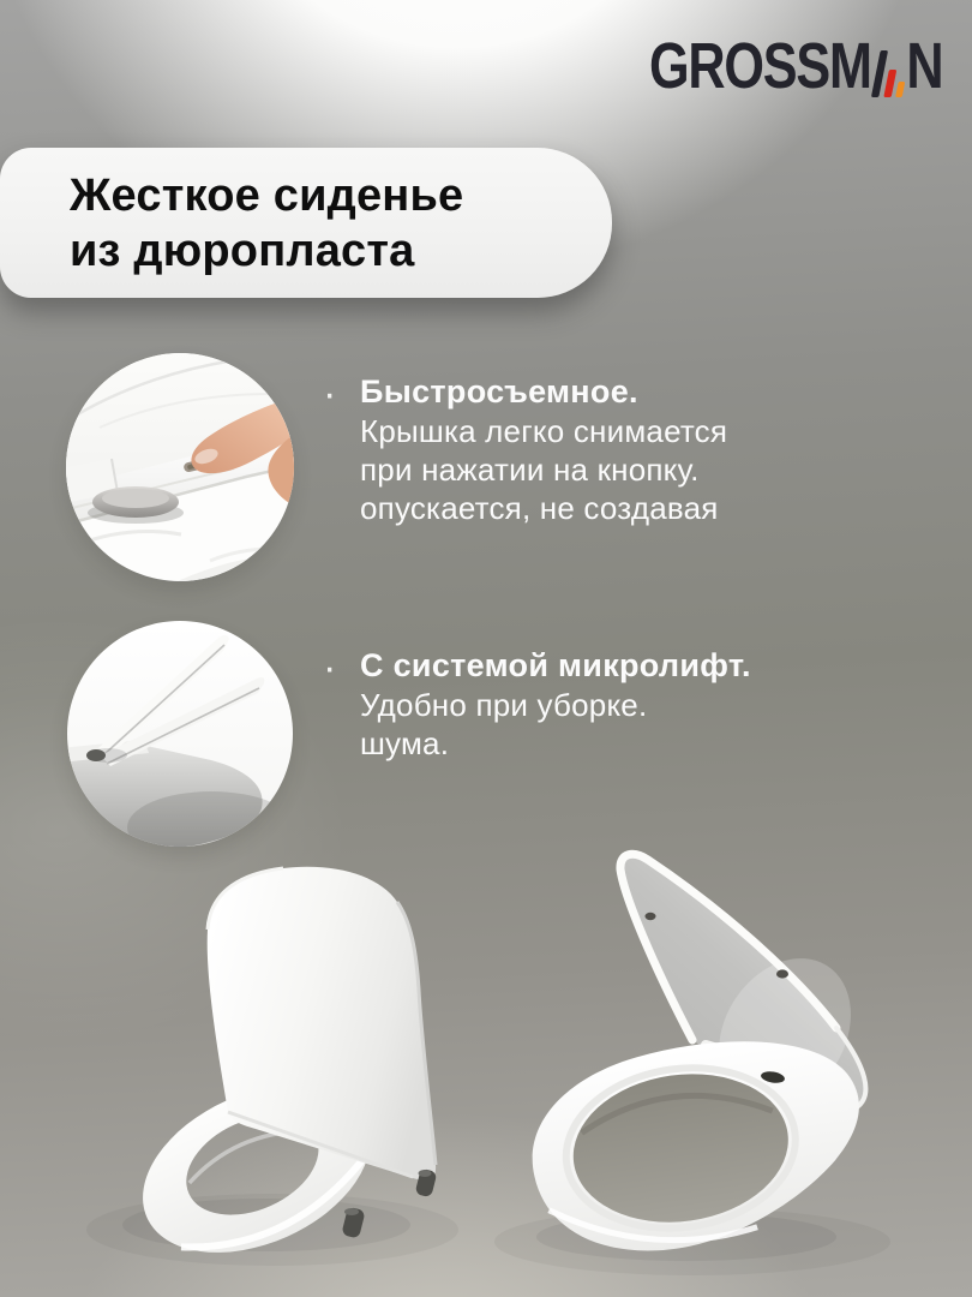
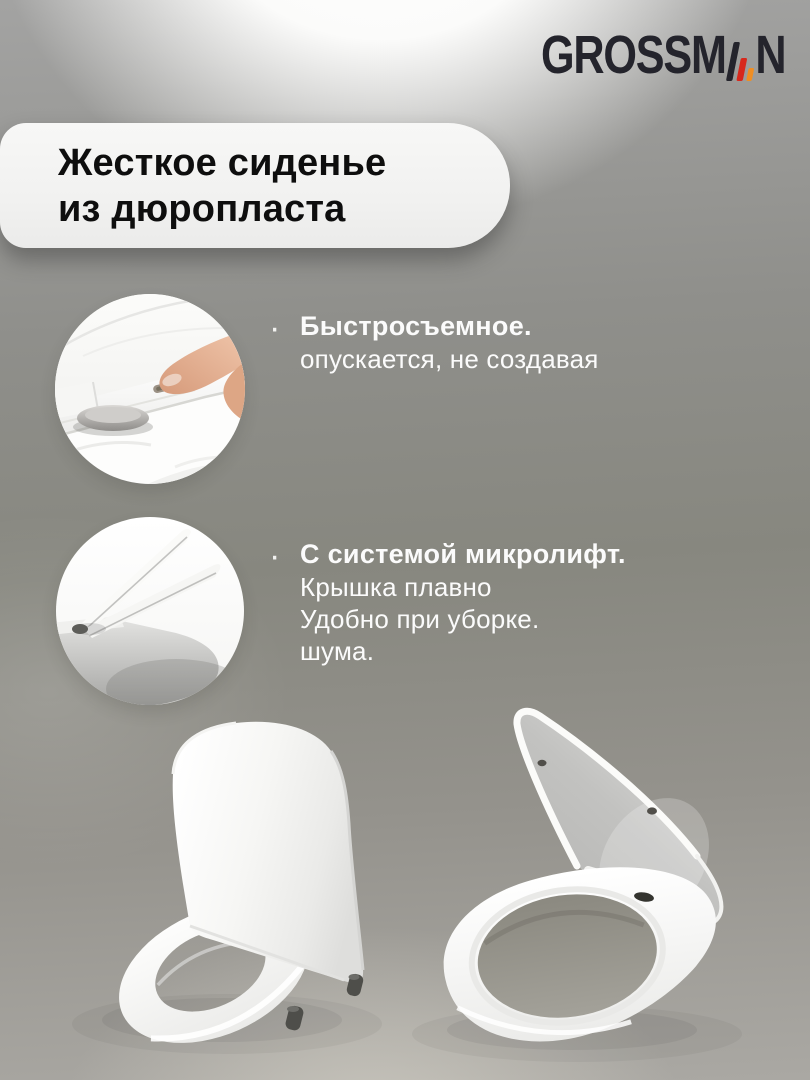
  GROSSM
  N
  Жесткое сиденье
  из дюропласта
  ·
  Быстросъемное.
- Крышка легко снимается
- при нажатии на кнопку.
  опускается, не создавая
  ·
  С системой микролифт.
+ Крышка плавно
  Удобно при уборке.
  шума.
